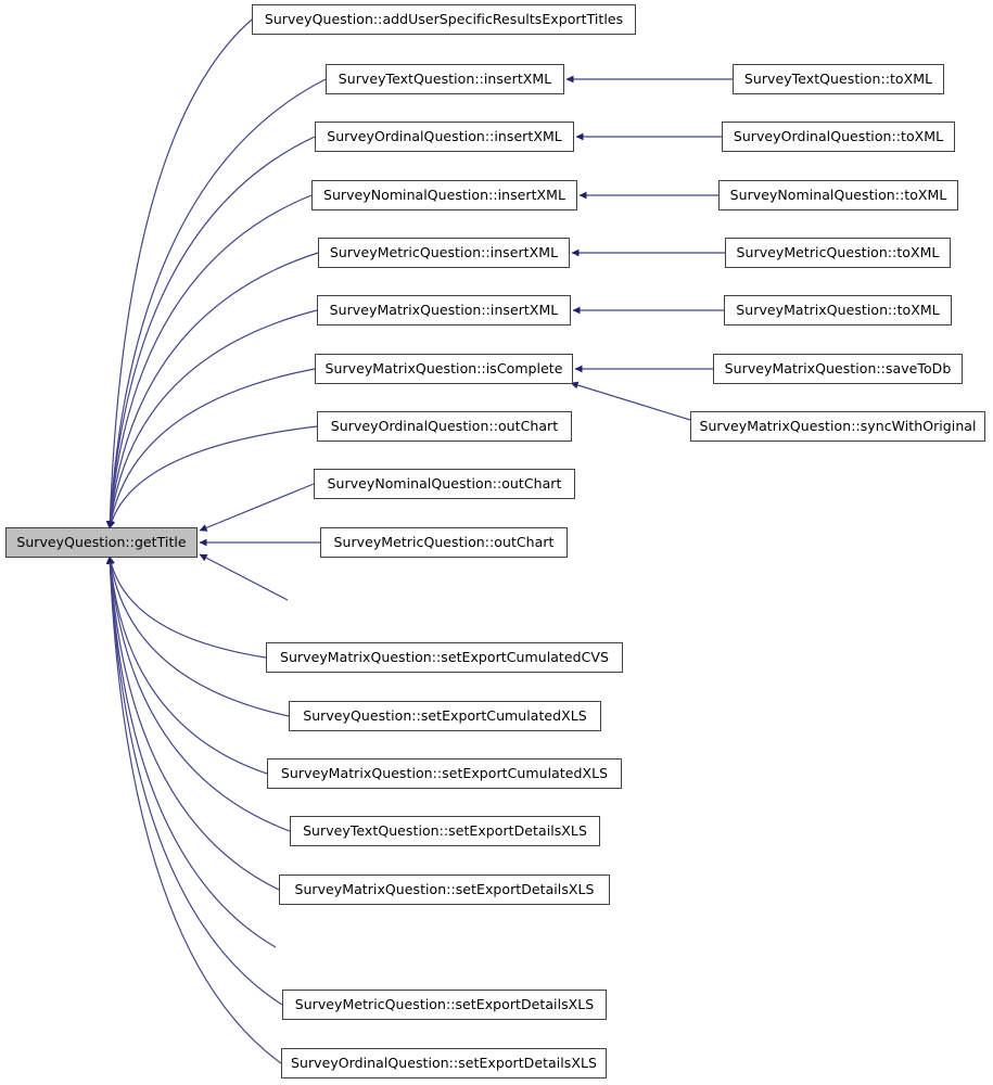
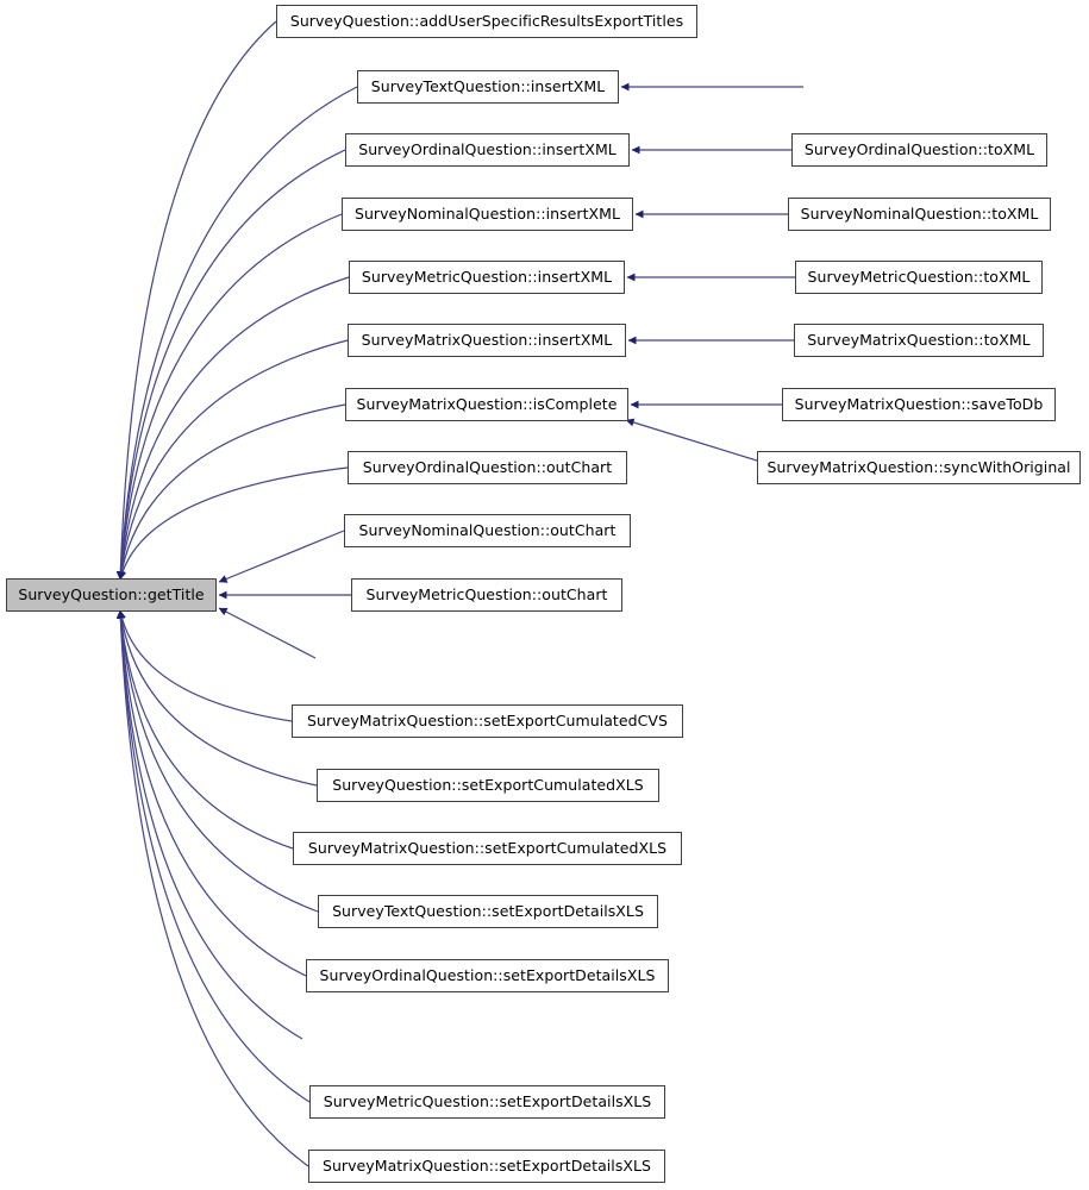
  SurveyQuestion::getTitle
  SurveyQuestion::addUserSpecificResultsExportTitles
  SurveyTextQuestion::insertXML
  SurveyOrdinalQuestion::insertXML
  SurveyNominalQuestion::insertXML
  SurveyMetricQuestion::insertXML
  SurveyMatrixQuestion::insertXML
  SurveyMatrixQuestion::isComplete
  SurveyOrdinalQuestion::outChart
  SurveyNominalQuestion::outChart
  SurveyMetricQuestion::outChart
  SurveyMatrixQuestion::setExportCumulatedCVS
  SurveyQuestion::setExportCumulatedXLS
  SurveyMatrixQuestion::setExportCumulatedXLS
  SurveyTextQuestion::setExportDetailsXLS
- SurveyMatrixQuestion::setExportDetailsXLS
+ SurveyOrdinalQuestion::setExportDetailsXLS
  SurveyMetricQuestion::setExportDetailsXLS
- SurveyOrdinalQuestion::setExportDetailsXLS
+ SurveyMatrixQuestion::setExportDetailsXLS
- SurveyTextQuestion::toXML
  SurveyOrdinalQuestion::toXML
  SurveyNominalQuestion::toXML
  SurveyMetricQuestion::toXML
  SurveyMatrixQuestion::toXML
  SurveyMatrixQuestion::saveToDb
  SurveyMatrixQuestion::syncWithOriginal
